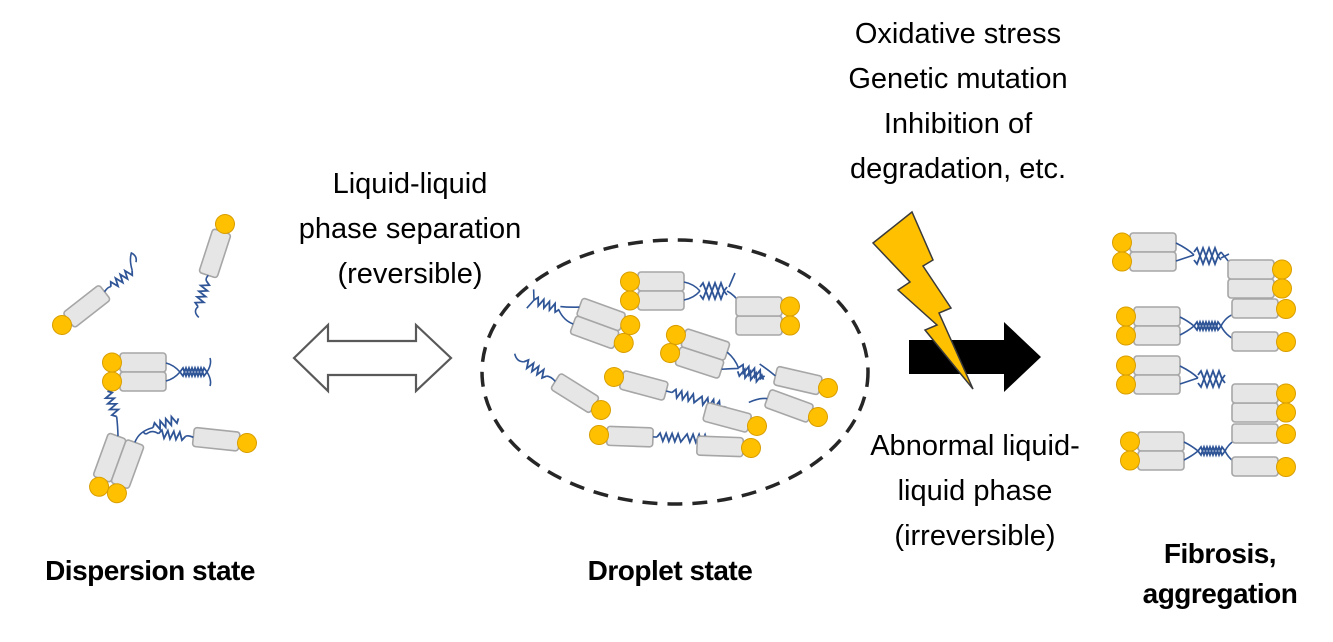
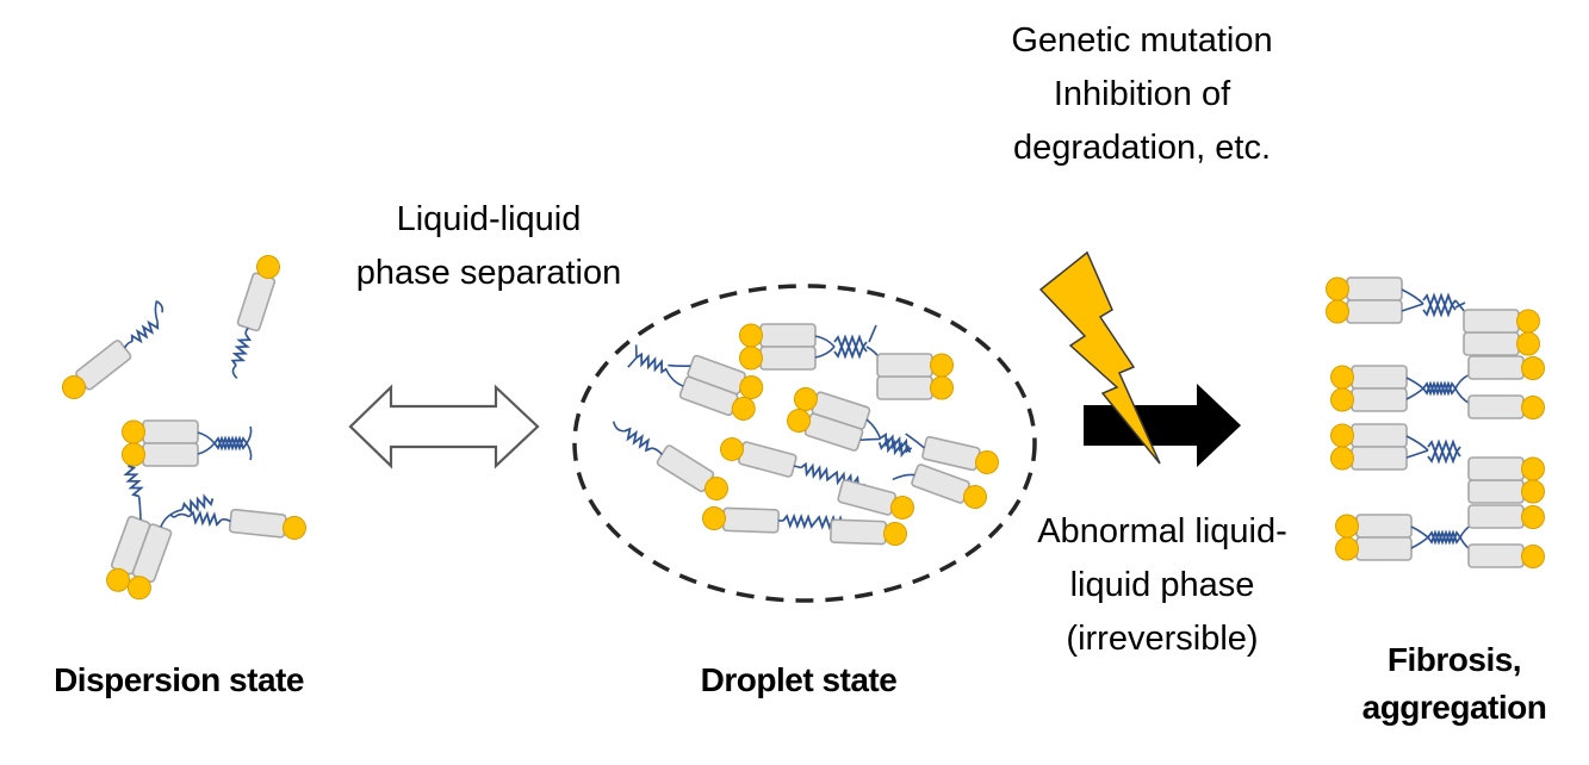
  Liquid-liquid
  phase separation
- (reversible)
- Oxidative stress
  Genetic mutation
  Inhibition of
  degradation, etc.
  Abnormal liquid-
  liquid phase
  (irreversible)
  Dispersion state
  Droplet state
  Fibrosis,
  aggregation
